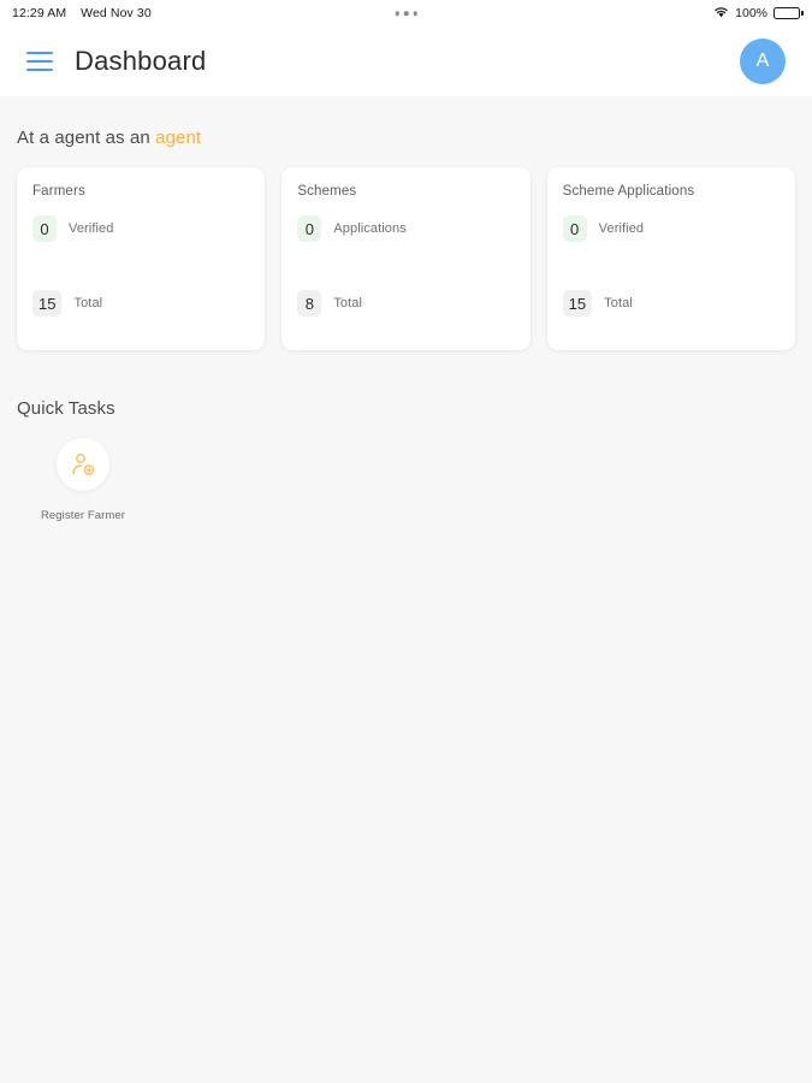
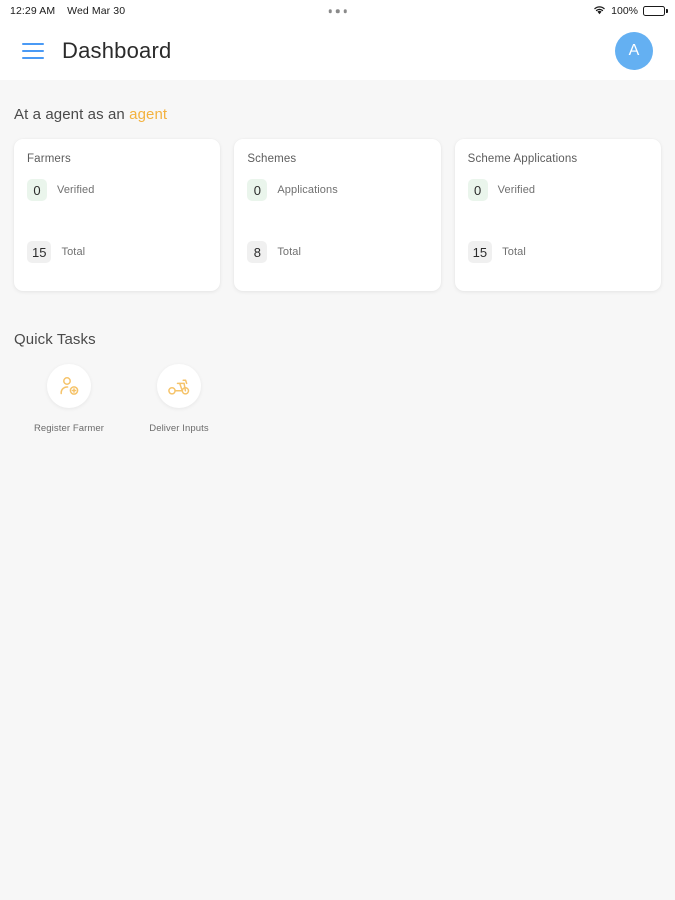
  12:29 AM
- Wed Nov 30
+ Wed Mar 30
  100%
  Dashboard
  A
  At a agent as an agent
  Farmers
  0
  Verified
  15
  Total
  Schemes
  0
  Applications
  8
  Total
  Scheme Applications
  0
  Verified
  15
  Total
  Quick Tasks
  Register Farmer
+ Deliver Inputs
